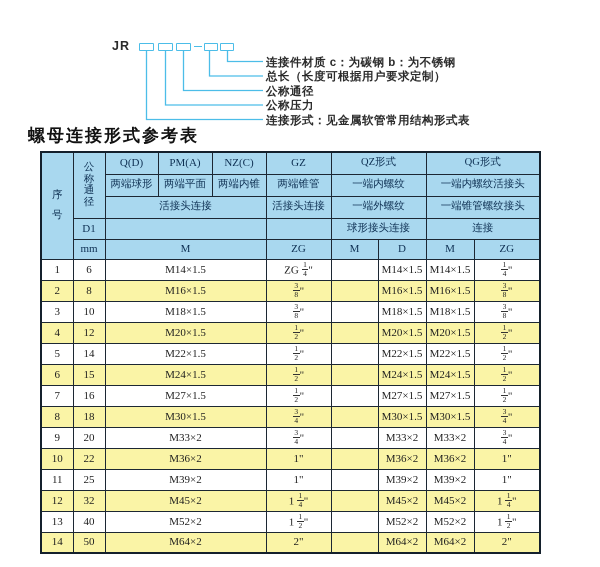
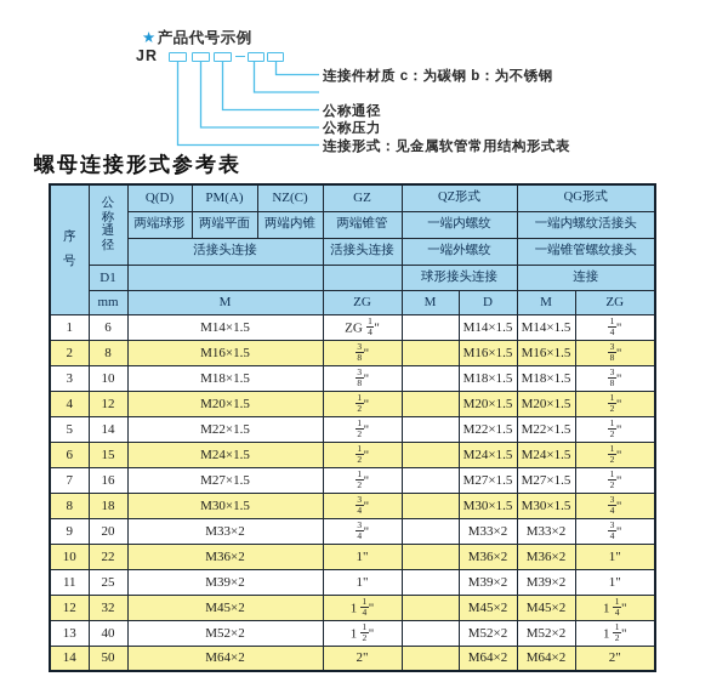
+ ★产品代号示例
  JR
  连接件材质 c：为碳钢 b：为不锈钢
- 总长（长度可根据用户要求定制）
  公称通径
  公称压力
  连接形式：见金属软管常用结构形式表
  螺母连接形式参考表
  序号	公称通径	Q(D)	PM(A)	NZ(C)	GZ	QZ形式	QG形式
  两端球形	两端平面	两端内锥	两端锥管	一端内螺纹	一端内螺纹活接头
  活接头连接	活接头连接	一端外螺纹	一端锥管螺纹接头
  D1			球形接头连接	连接
  mm	M	ZG	M	D	M	ZG
  1	6	M14×1.5	ZG 14 "		M14×1.5	M14×1.5	14 "
  2	8	M16×1.5	38 "		M16×1.5	M16×1.5	38 "
  3	10	M18×1.5	38 "		M18×1.5	M18×1.5	38 "
  4	12	M20×1.5	12 "		M20×1.5	M20×1.5	12 "
  5	14	M22×1.5	12 "		M22×1.5	M22×1.5	12 "
  6	15	M24×1.5	12 "		M24×1.5	M24×1.5	12 "
  7	16	M27×1.5	12 "		M27×1.5	M27×1.5	12 "
  8	18	M30×1.5	34 "		M30×1.5	M30×1.5	34 "
  9	20	M33×2	34 "		M33×2	M33×2	34 "
  10	22	M36×2	1"		M36×2	M36×2	1"
  11	25	M39×2	1"		M39×2	M39×2	1"
  12	32	M45×2	1 14 "		M45×2	M45×2	1 14 "
  13	40	M52×2	1 12 "		M52×2	M52×2	1 12 "
  14	50	M64×2	2"		M64×2	M64×2	2"
